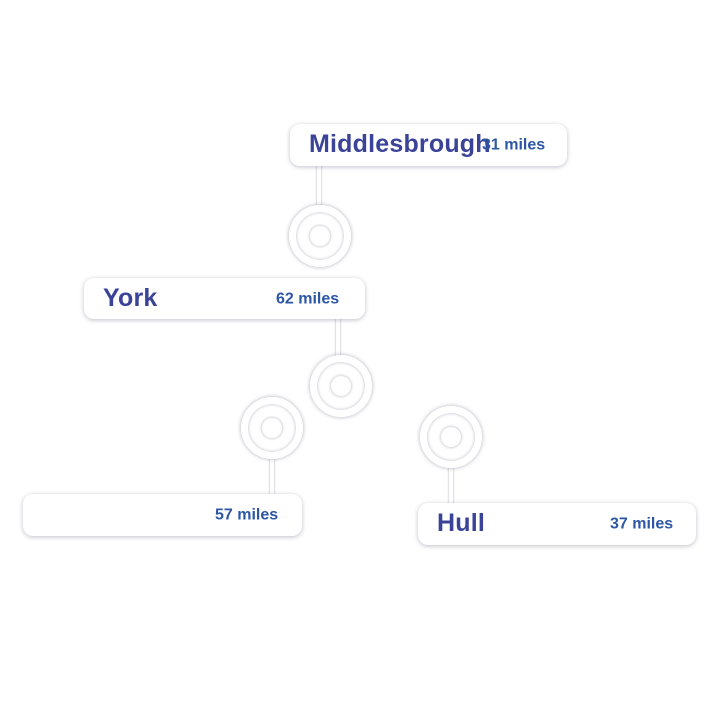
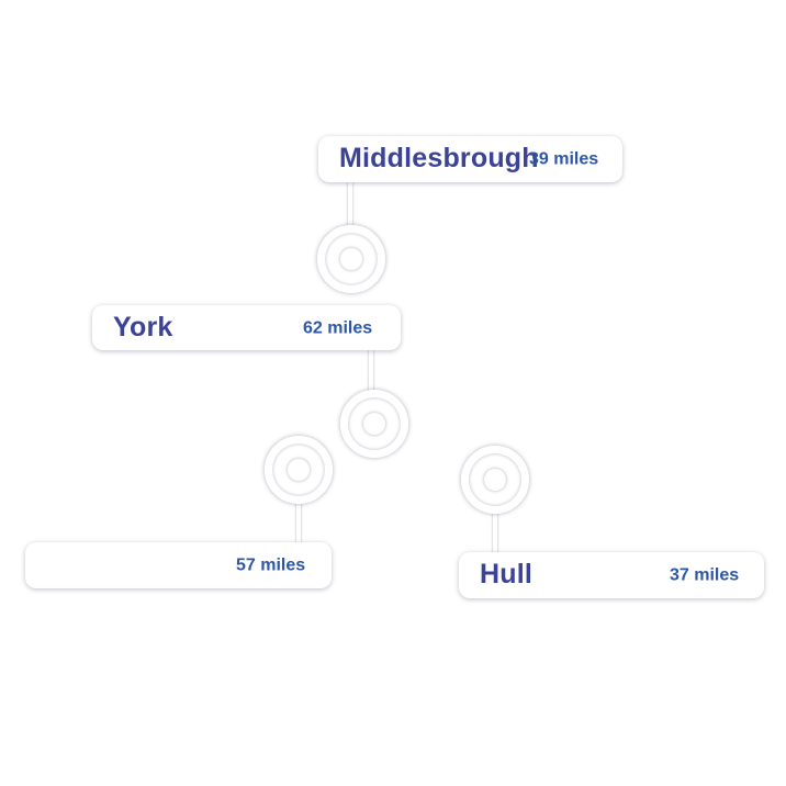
  Middlesbrough
- 31 miles
+ 39 miles
  York
  62 miles
  57 miles
  Hull
  37 miles
